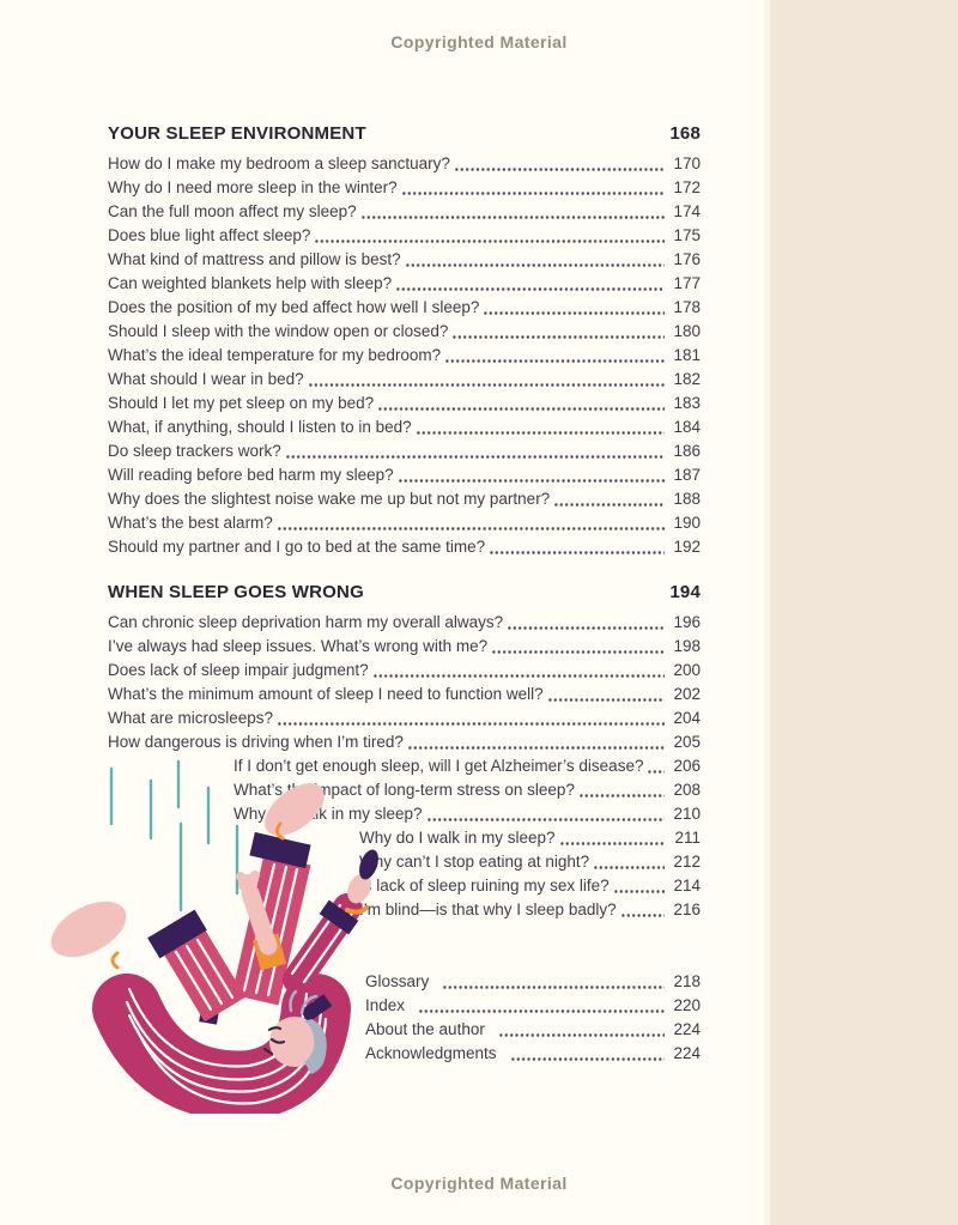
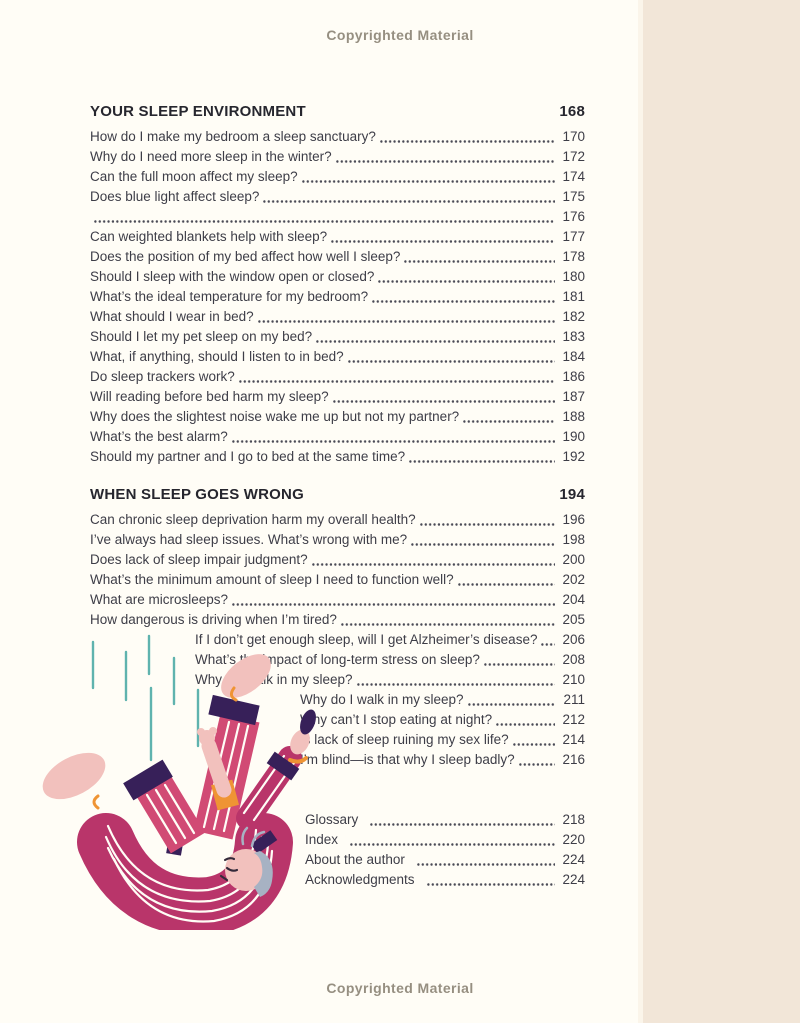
  Copyrighted Material
  YOUR SLEEP ENVIRONMENT
  168
  How do I make my bedroom a sleep sanctuary?
  170
  Why do I need more sleep in the winter?
  172
  Can the full moon affect my sleep?
  174
  Does blue light affect sleep?
  175
- What kind of mattress and pillow is best?
  176
  Can weighted blankets help with sleep?
  177
  Does the position of my bed affect how well I sleep?
  178
  Should I sleep with the window open or closed?
  180
  What’s the ideal temperature for my bedroom?
  181
  What should I wear in bed?
  182
  Should I let my pet sleep on my bed?
  183
  What, if anything, should I listen to in bed?
  184
  Do sleep trackers work?
  186
  Will reading before bed harm my sleep?
  187
  Why does the slightest noise wake me up but not my partner?
  188
  What’s the best alarm?
  190
  Should my partner and I go to bed at the same time?
  192
  WHEN SLEEP GOES WRONG
  194
- Can chronic sleep deprivation harm my overall always?
+ Can chronic sleep deprivation harm my overall health?
  196
  I’ve always had sleep issues. What’s wrong with me?
  198
  Does lack of sleep impair judgment?
  200
  What’s the minimum amount of sleep I need to function well?
  202
  What are microsleeps?
  204
  How dangerous is driving when I’m tired?
  205
  If I don’t get enough sleep, will I get Alzheimer’s disease?
  206
  What’s tmpact of long-term stress on sleep?
  208
  Whyk in my sleep?
  210
  Why do I walk in my sleep?
  211
  hy can’t I stop eating at night?
  212
  lack of sleep ruining my sex life?
  214
  m blind—is that why I sleep badly?
  216
  Glossary
  218
  Index
  220
  About the author
  224
  Acknowledgments
  224
  Copyrighted Material
